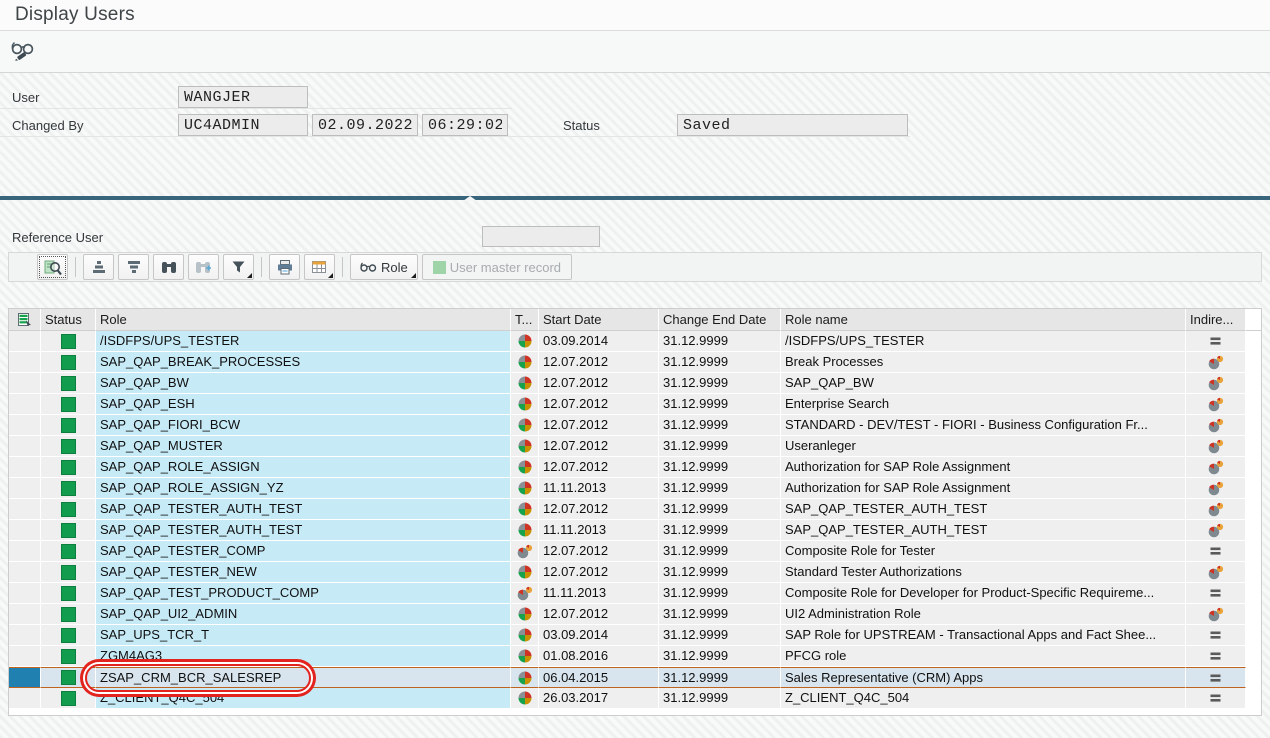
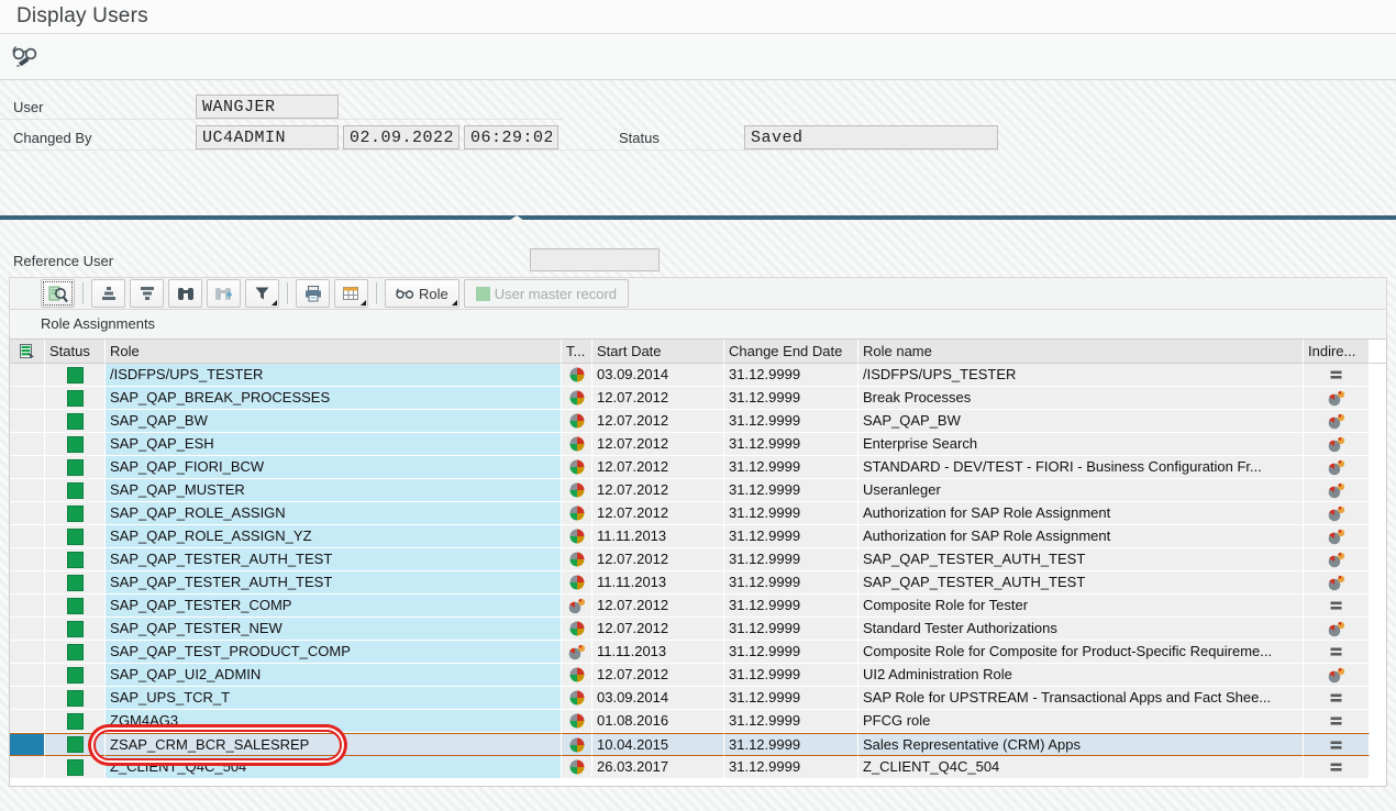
  Display Users
  User
  WANGJER
  Changed By
  UC4ADMIN
  02.09.2022
  06:29:02
  Status
  Saved
  Reference User
  Role
  User master record
+ Role Assignments
  Status
  Role
  T...
  Start Date
  Change End Date
  Role name
  Indire...
  /ISDFPS/UPS_TESTER
  03.09.2014
  31.12.9999
  /ISDFPS/UPS_TESTER
  SAP_QAP_BREAK_PROCESSES
  12.07.2012
  31.12.9999
  Break Processes
  SAP_QAP_BW
  12.07.2012
  31.12.9999
  SAP_QAP_BW
  SAP_QAP_ESH
  12.07.2012
  31.12.9999
  Enterprise Search
  SAP_QAP_FIORI_BCW
  12.07.2012
  31.12.9999
  STANDARD - DEV/TEST - FIORI - Business Configuration Fr...
  SAP_QAP_MUSTER
  12.07.2012
  31.12.9999
  Useranleger
  SAP_QAP_ROLE_ASSIGN
  12.07.2012
  31.12.9999
  Authorization for SAP Role Assignment
  SAP_QAP_ROLE_ASSIGN_YZ
  11.11.2013
  31.12.9999
  Authorization for SAP Role Assignment
  SAP_QAP_TESTER_AUTH_TEST
  12.07.2012
  31.12.9999
  SAP_QAP_TESTER_AUTH_TEST
  SAP_QAP_TESTER_AUTH_TEST
  11.11.2013
  31.12.9999
  SAP_QAP_TESTER_AUTH_TEST
  SAP_QAP_TESTER_COMP
  12.07.2012
  31.12.9999
  Composite Role for Tester
  SAP_QAP_TESTER_NEW
  12.07.2012
  31.12.9999
  Standard Tester Authorizations
  SAP_QAP_TEST_PRODUCT_COMP
  11.11.2013
  31.12.9999
- Composite Role for Developer for Product-Specific Requireme...
+ Composite Role for Composite for Product-Specific Requireme...
  SAP_QAP_UI2_ADMIN
  12.07.2012
  31.12.9999
  UI2 Administration Role
  SAP_UPS_TCR_T
  03.09.2014
  31.12.9999
  SAP Role for UPSTREAM - Transactional Apps and Fact Shee...
  ZGM4AG3
  01.08.2016
  31.12.9999
  PFCG role
  ZSAP_CRM_BCR_SALESREP
- 06.04.2015
+ 10.04.2015
  31.12.9999
  Sales Representative (CRM) Apps
  Z_CLIENT_Q4C_504
  26.03.2017
  31.12.9999
  Z_CLIENT_Q4C_504
